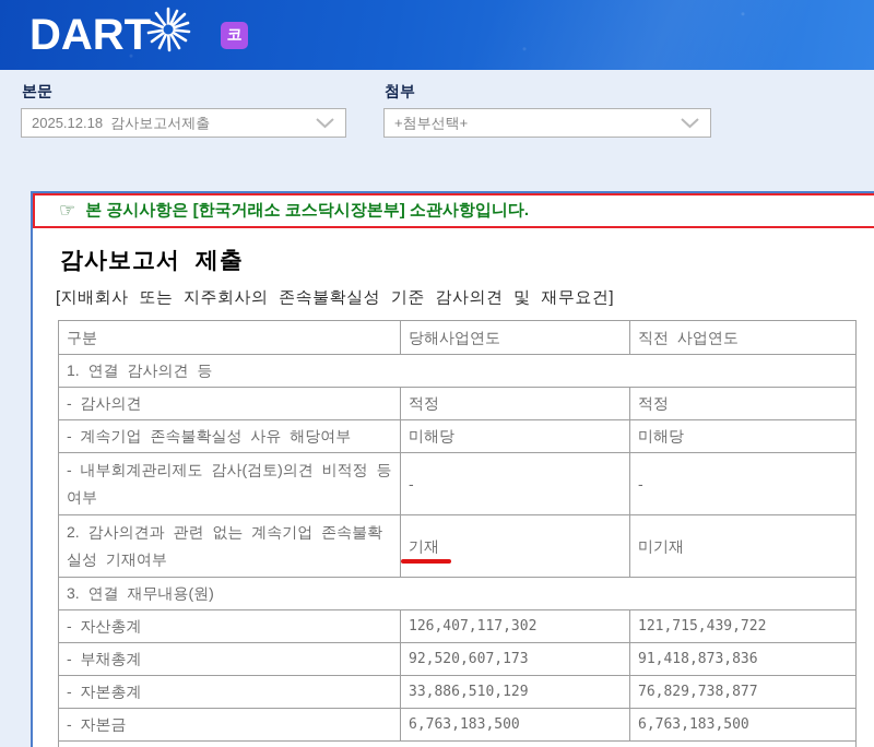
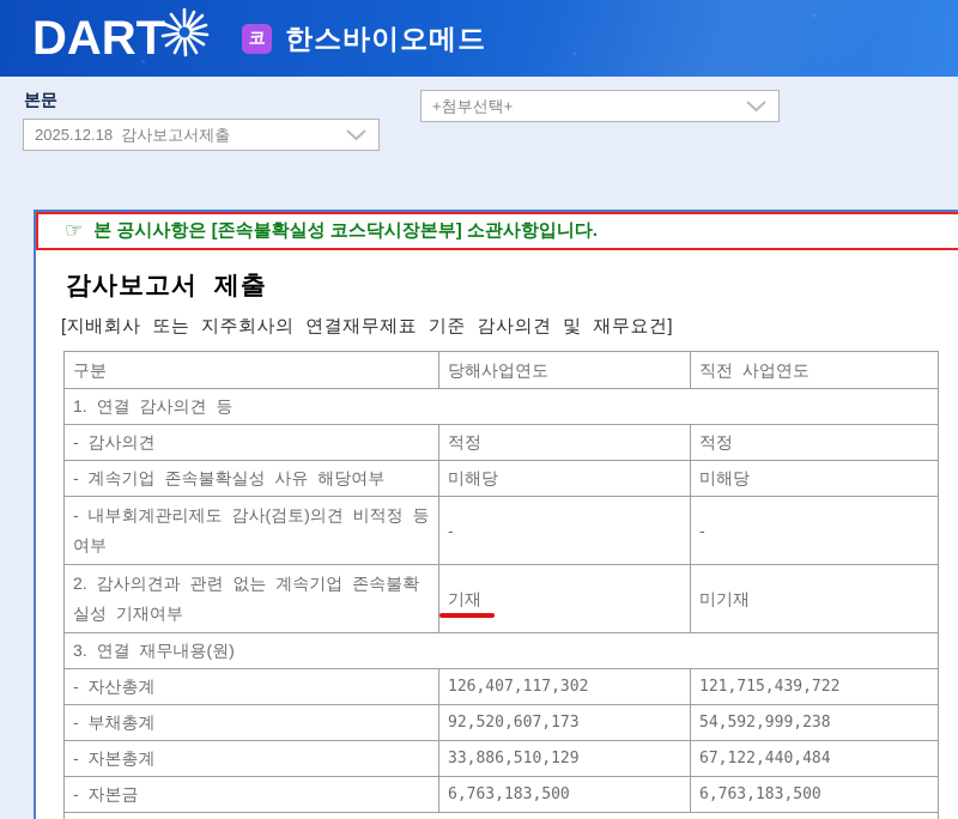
  DART
  코
+ 한스바이오메드
  본문
  2025.12.18 감사보고서제출
- 첨부
  +첨부선택+
  ☞
- 본 공시사항은 [한국거래소 코스닥시장본부] 소관사항입니다.
+ 본 공시사항은 [존속불확실성 코스닥시장본부] 소관사항입니다.
  감사보고서 제출
- [지배회사 또는 지주회사의 존속불확실성 기준 감사의견 및 재무요건]
+ [지배회사 또는 지주회사의 연결재무제표 기준 감사의견 및 재무요건]
  구분	당해사업연도	직전 사업연도
  1. 연결 감사의견 등
  - 감사의견	적정	적정
  - 계속기업 존속불확실성 사유 해당여부	미해당	미해당
  - 내부회계관리제도 감사(검토)의견 비적정 등 여부	-	-
  2. 감사의견과 관련 없는 계속기업 존속불확실성 기재여부	기재	미기재
  3. 연결 재무내용(원)
  - 자산총계	126,407,117,302	121,715,439,722
- - 부채총계	92,520,607,173	91,418,873,836
+ - 부채총계	92,520,607,173	54,592,999,238
- - 자본총계	33,886,510,129	76,829,738,877
+ - 자본총계	33,886,510,129	67,122,440,484
  - 자본금	6,763,183,500	6,763,183,500
